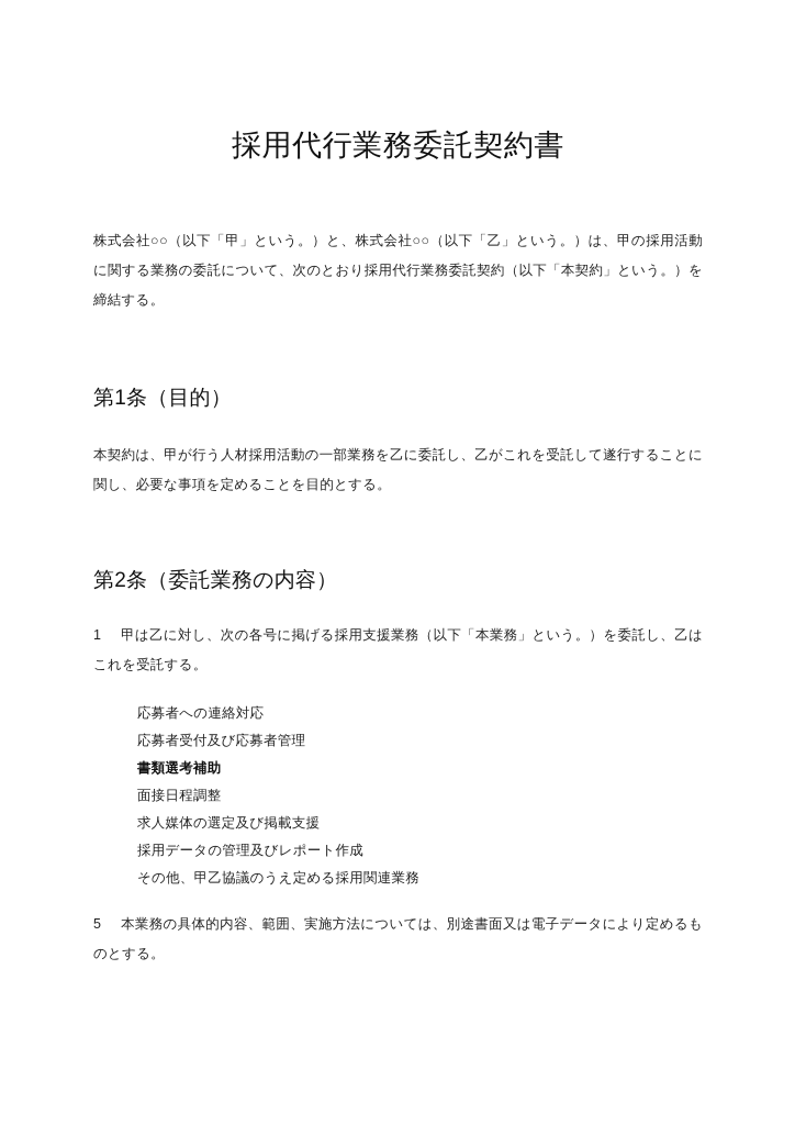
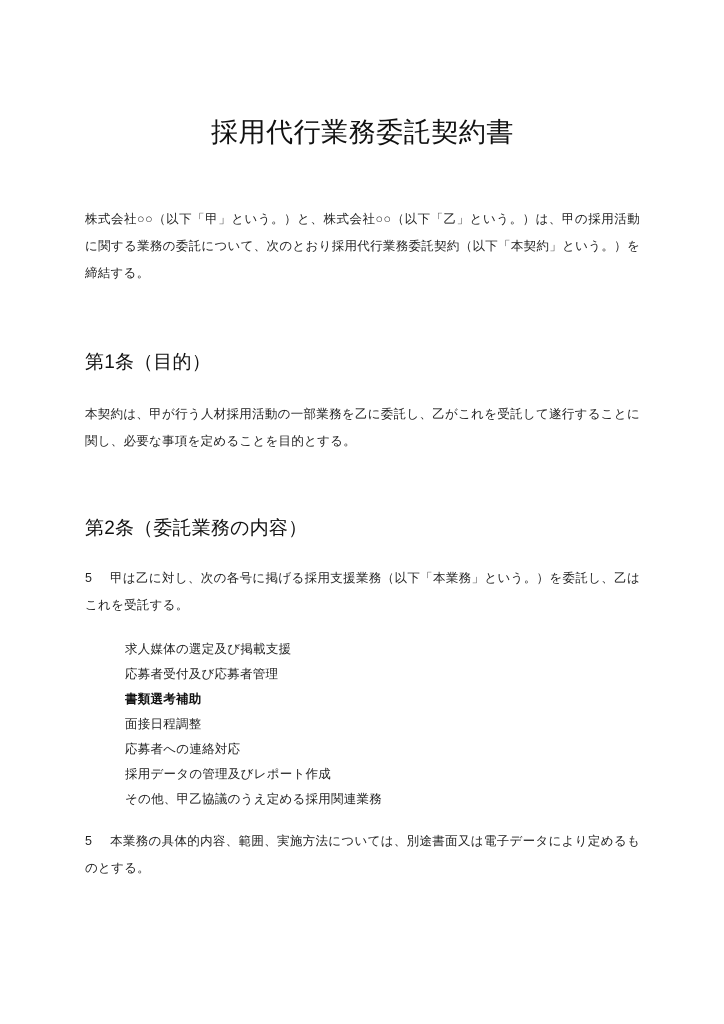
  採用代行業務委託契約書
  株式会社○○（以下「甲」という。）と、株式会社○○（以下「乙」という。）は、甲の採用活動に関する業務の委託について、次のとおり採用代行業務委託契約（以下「本契約」という。）を締結する。
  第1条（目的）
  本契約は、甲が行う人材採用活動の一部業務を乙に委託し、乙がこれを受託して遂行することに関し、必要な事項を定めることを目的とする。
  第2条（委託業務の内容）
- 1 甲は乙に対し、次の各号に掲げる採用支援業務（以下「本業務」という。）を委託し、乙はこれを受託する。
+ 5 甲は乙に対し、次の各号に掲げる採用支援業務（以下「本業務」という。）を委託し、乙はこれを受託する。
- 応募者への連絡対応
+ 求人媒体の選定及び掲載支援
  応募者受付及び応募者管理
  書類選考補助
  面接日程調整
- 求人媒体の選定及び掲載支援
+ 応募者への連絡対応
  採用データの管理及びレポート作成
  その他、甲乙協議のうえ定める採用関連業務
  5 本業務の具体的内容、範囲、実施方法については、別途書面又は電子データにより定めるものとする。
